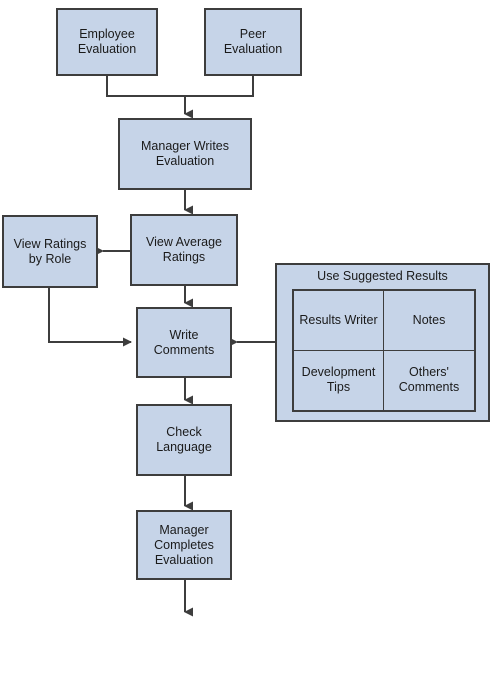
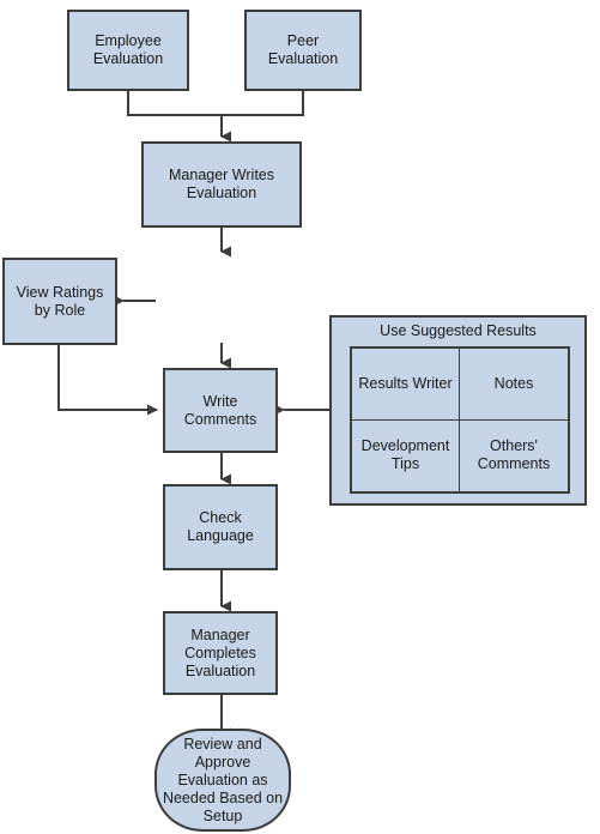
  Employee
  Evaluation
  Peer
  Evaluation
  Manager Writes
  Evaluation
- View Average
- Ratings
  View Ratings
  by Role
  Write
  Comments
  Check
  Language
  Manager
  Completes
  Evaluation
+ Review and
+ Approve
+ Evaluation as
+ Needed Based on
+ Setup
  Use Suggested Results
  Results Writer
  Notes
  Development
  Tips
  Others'
  Comments
